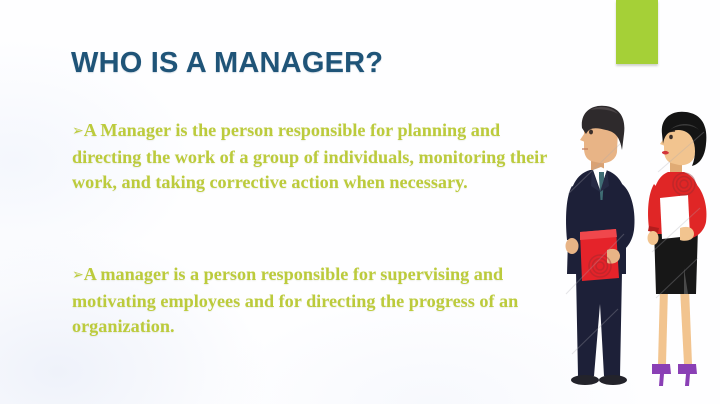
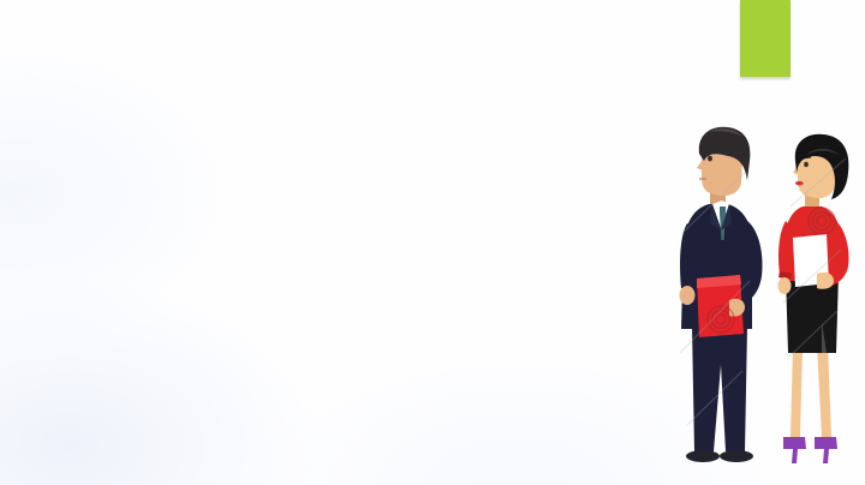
- WHO IS A MANAGER?
- ➢A Manager is the person responsible for planning and directing the work of a group of individuals, monitoring their work, and taking corrective action when necessary.
- ➢A manager is a person responsible for supervising and motivating employees and for directing the progress of an organization.
